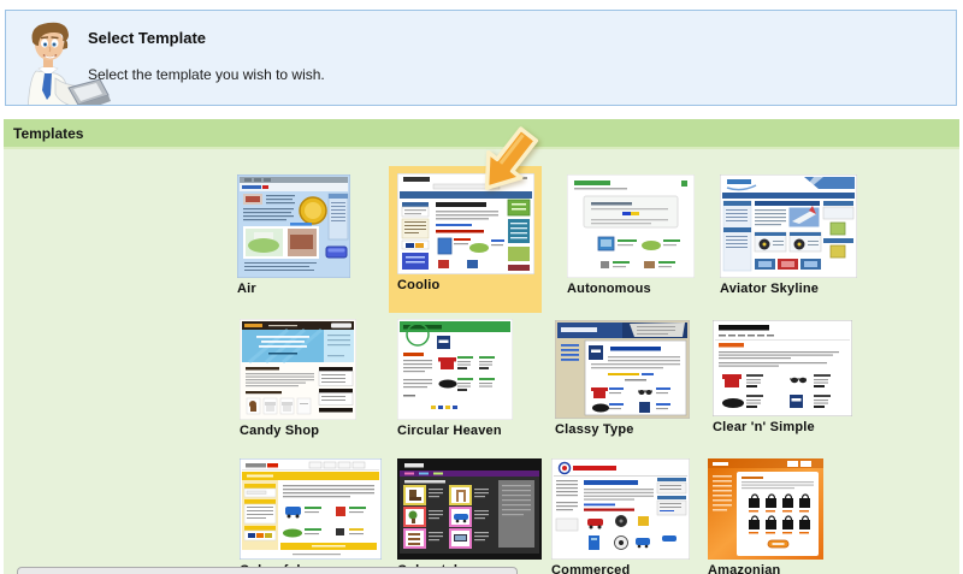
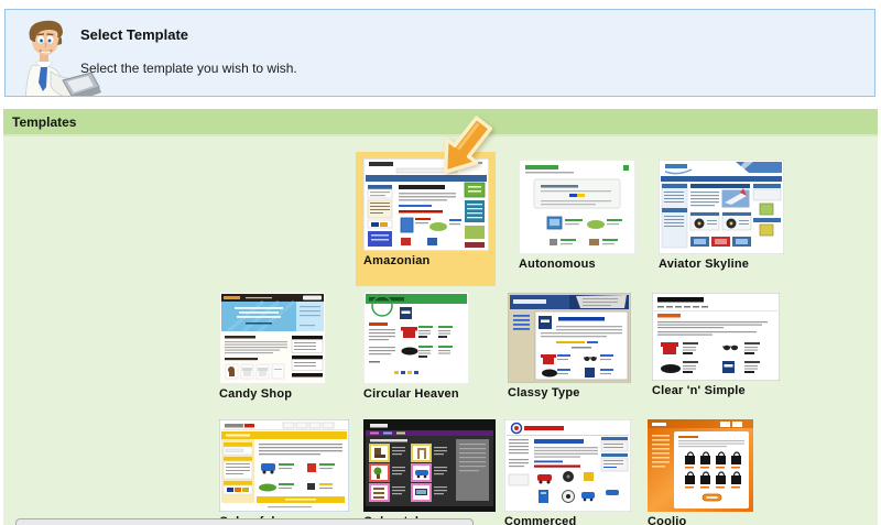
  Select Template
  Select the template you wish to wish.
  Templates
- Air
- Coolio
+ Amazonian
  Autonomous
  Aviator Skyline
  Candy Shop
  Circular Heaven
  Classy Type
  Clear 'n' Simple
  Commerced
- Amazonian
+ Coolio
